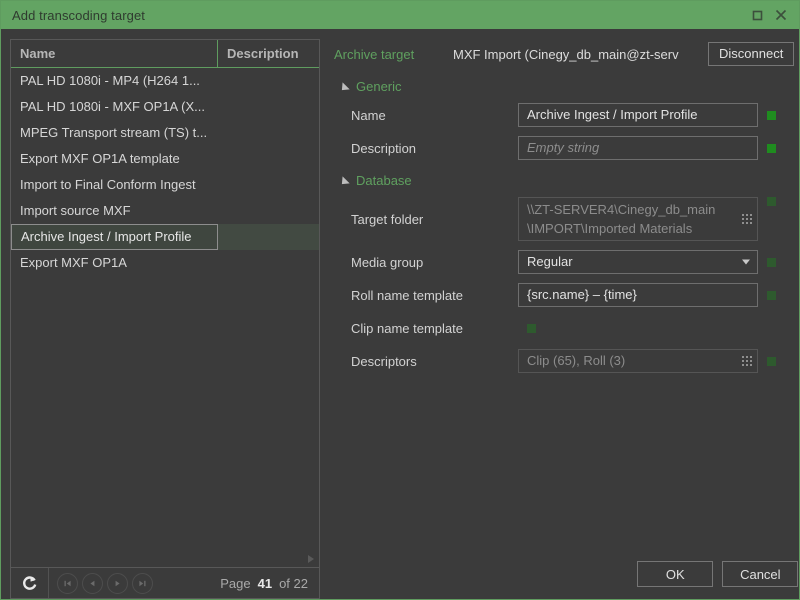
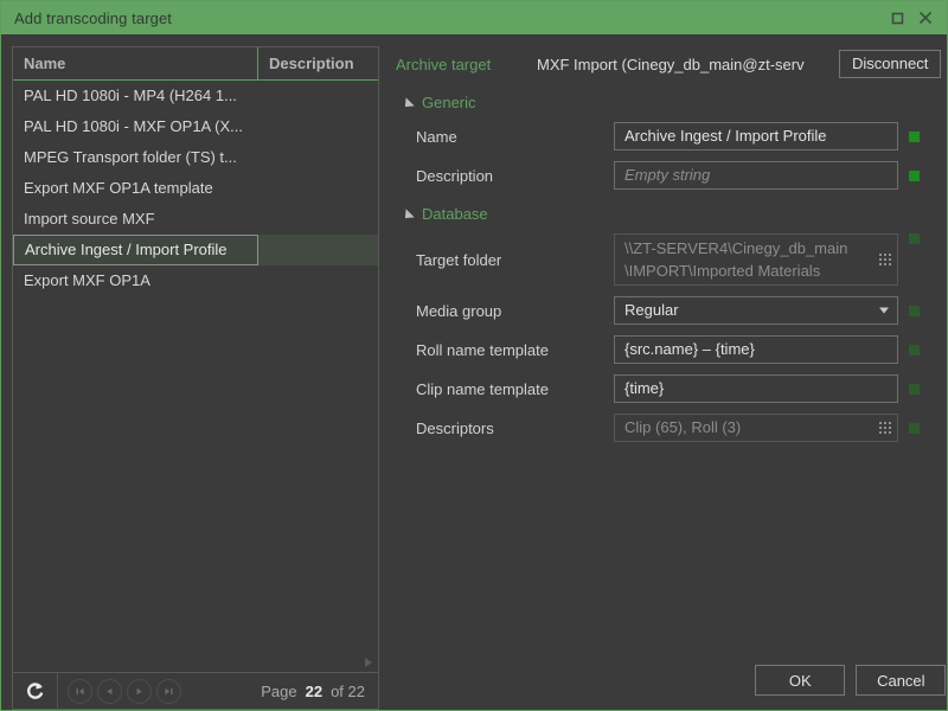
  Add transcoding target
  Name
  Description
  PAL HD 1080i - MP4 (H264 1...
  PAL HD 1080i - MXF OP1A (X...
- MPEG Transport stream (TS) t...
+ MPEG Transport folder (TS) t...
  Export MXF OP1A template
- Import to Final Conform Ingest
  Import source MXF
  Archive Ingest / Import Profile
  Export MXF OP1A
  Page
- 41
+ 22
  of 22
  Archive target
  MXF Import (Cinegy_db_main@zt-serv
  Disconnect
  Generic
  Name
  Archive Ingest / Import Profile
  Description
  Empty string
  Database
  Target folder
  \\ZT-SERVER4\Cinegy_db_main \IMPORT\Imported Materials
  Media group
  Regular
  Roll name template
  {src.name} – {time}
  Clip name template
+ {time}
  Descriptors
  Clip (65), Roll (3)
  OK
  Cancel
